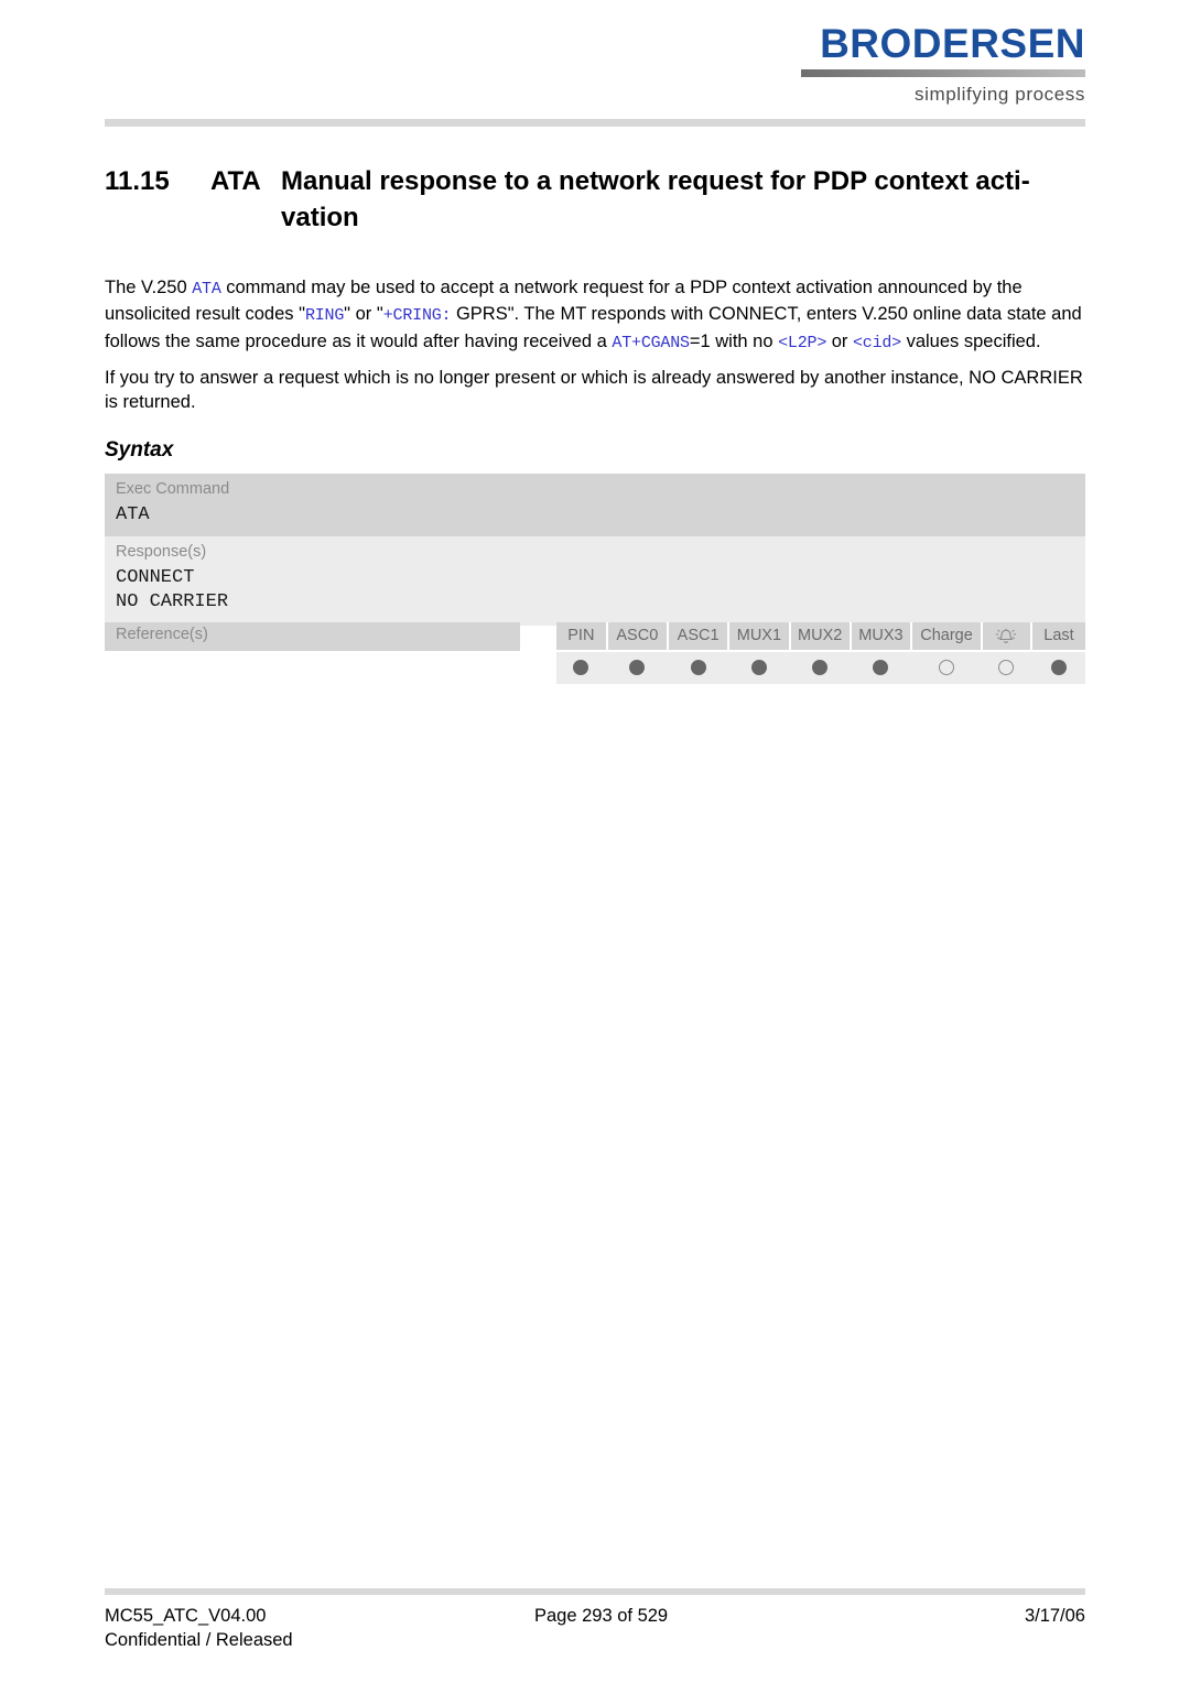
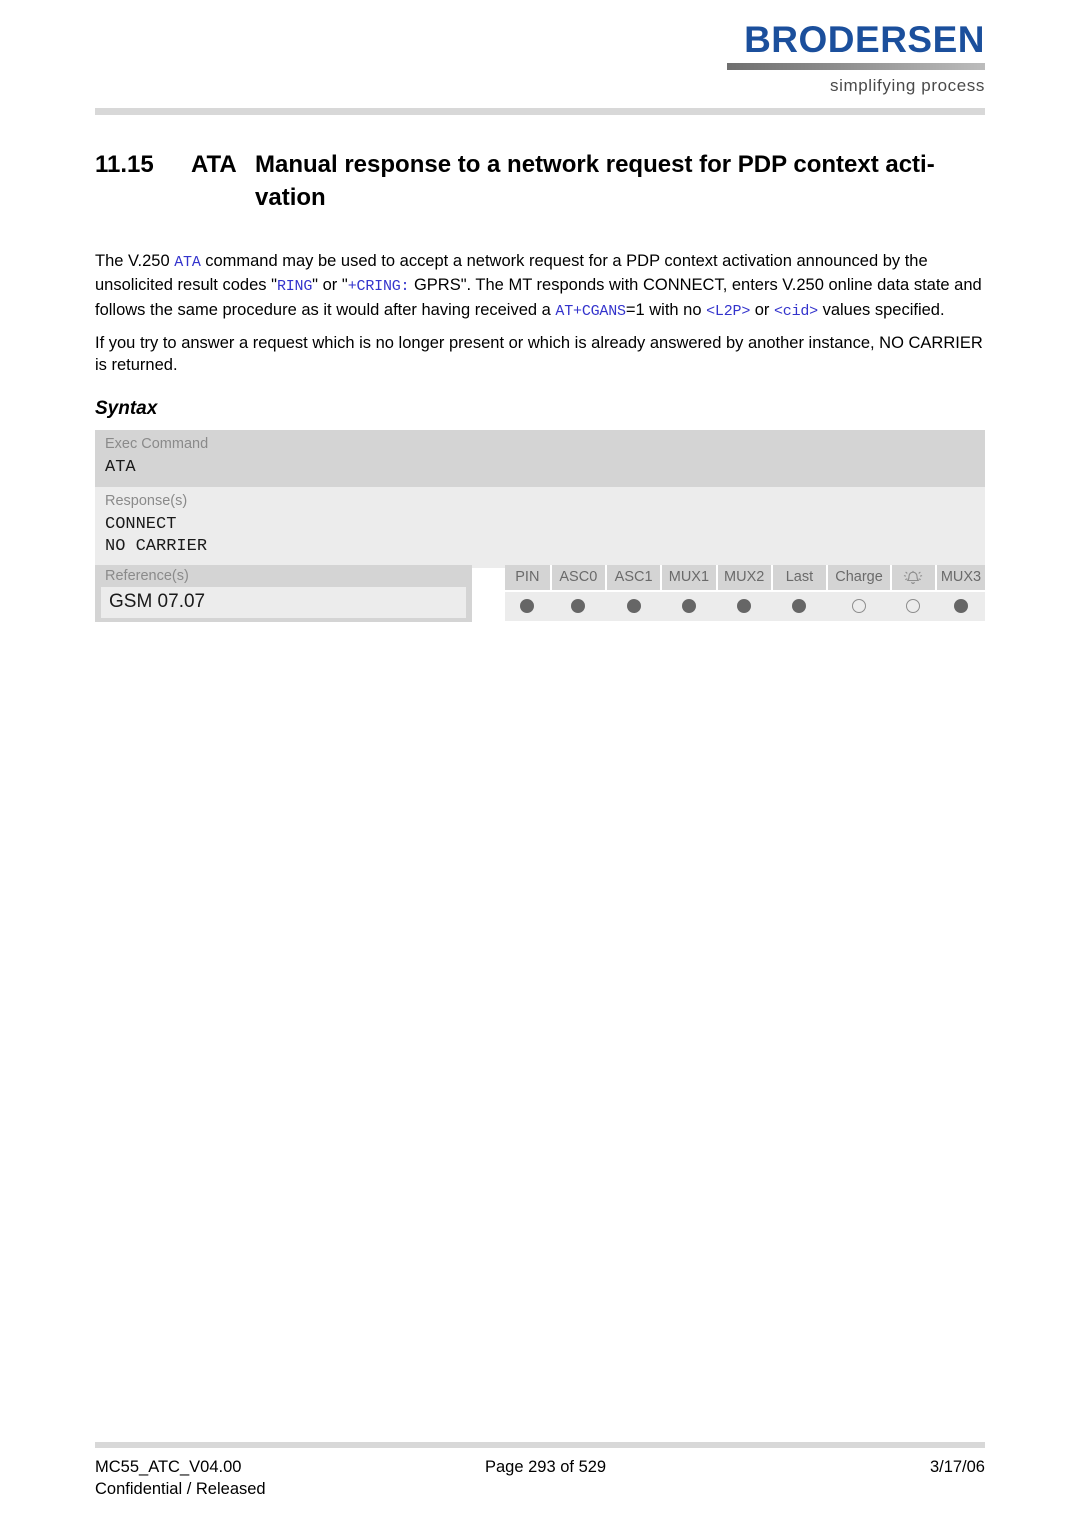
  BRODERSEN
  simplifying process
  11.15
  ATA
  Manual response to a network request for PDP context acti-
  vation
  The V.250 ATA command may be used to accept a network request for a PDP context activation announced by the unsolicited result codes "RING" or "+CRING: GPRS". The MT responds with CONNECT, enters V.250 online data state and follows the same procedure as it would after having received a AT+CGANS=1 with no <L2P> or <cid> values specified.
  If you try to answer a request which is no longer present or which is already answered by another instance, NO CARRIER is returned.
  Syntax
  Exec Command
  ATA
  Response(s)
  CONNECT
  NO CARRIER
  Reference(s)
+ GSM 07.07
  PIN
  ASC0
  ASC1
  MUX1
  MUX2
- MUX3
+ Last
  Charge
- Last
+ MUX3
  MC55_ATC_V04.00
  Page 293 of 529
  3/17/06
  Confidential / Released
